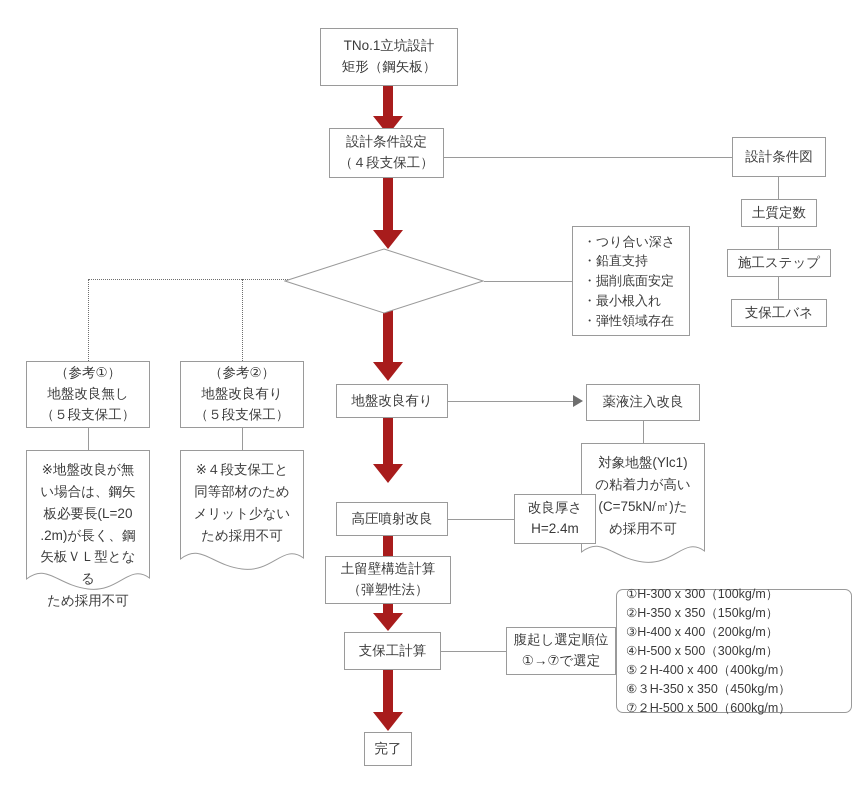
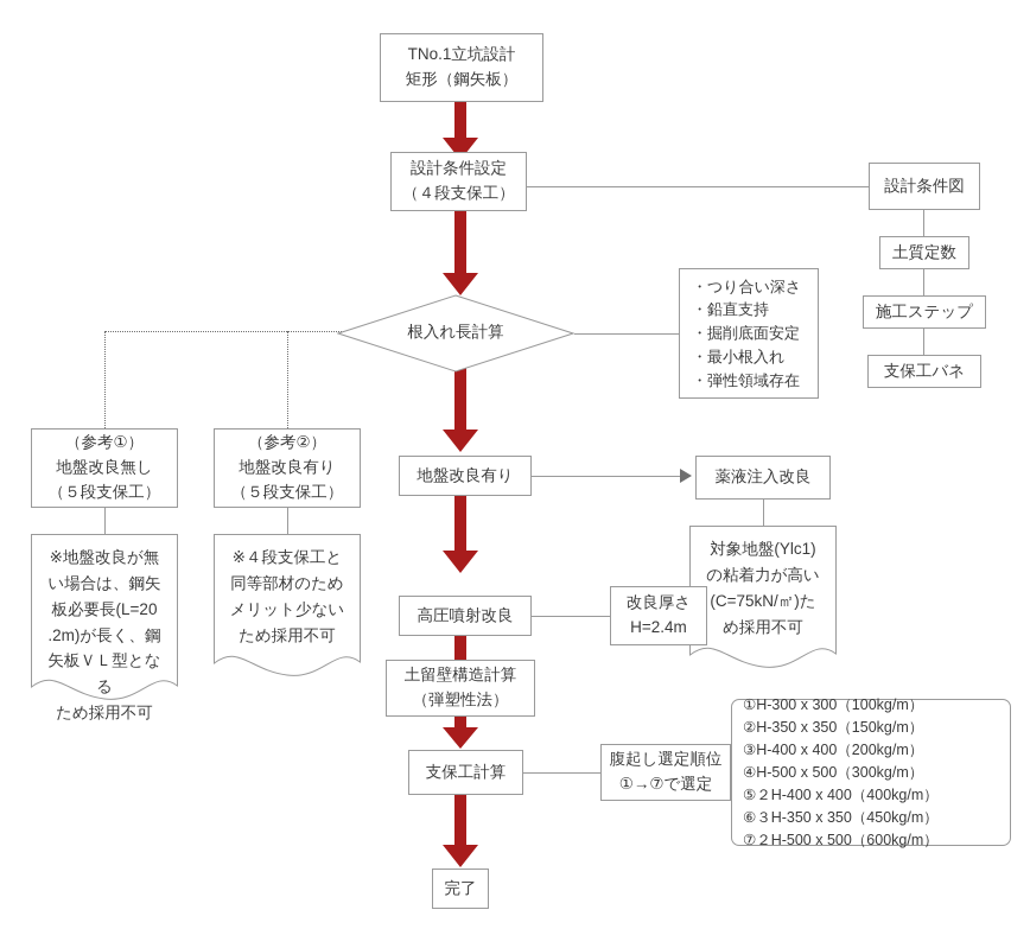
  TNo.1立坑設計
  矩形（鋼矢板）
  設計条件設定
  （４段支保工）
+ 根入れ長計算
  ・つり合い深さ
  ・鉛直支持
  ・掘削底面安定
  ・最小根入れ
  ・弾性領域存在
  設計条件図
  土質定数
  施工ステップ
  支保工バネ
  （参考①）
  地盤改良無し
  （５段支保工）
  ※地盤改良が無
  い場合は、鋼矢
  板必要長(L=20
  .2m)が長く、鋼
  矢板ＶＬ型となる
  ため採用不可
  （参考②）
  地盤改良有り
  （５段支保工）
  ※４段支保工と
  同等部材のため
  メリット少ない
  ため採用不可
  地盤改良有り
  薬液注入改良
  対象地盤(Ylc1)
  の粘着力が高い
  (C=75kN/㎡)た
  め採用不可
  高圧噴射改良
  改良厚さ
  H=2.4m
  土留壁構造計算
  （弾塑性法）
  支保工計算
  腹起し選定順位
  ①→⑦で選定
  ①H-300 x 300（100kg/m）
  ②H-350 x 350（150kg/m）
  ③H-400 x 400（200kg/m）
  ④H-500 x 500（300kg/m）
  ⑤２H-400 x 400（400kg/m）
  ⑥３H-350 x 350（450kg/m）
  ⑦２H-500 x 500（600kg/m）
  完了
